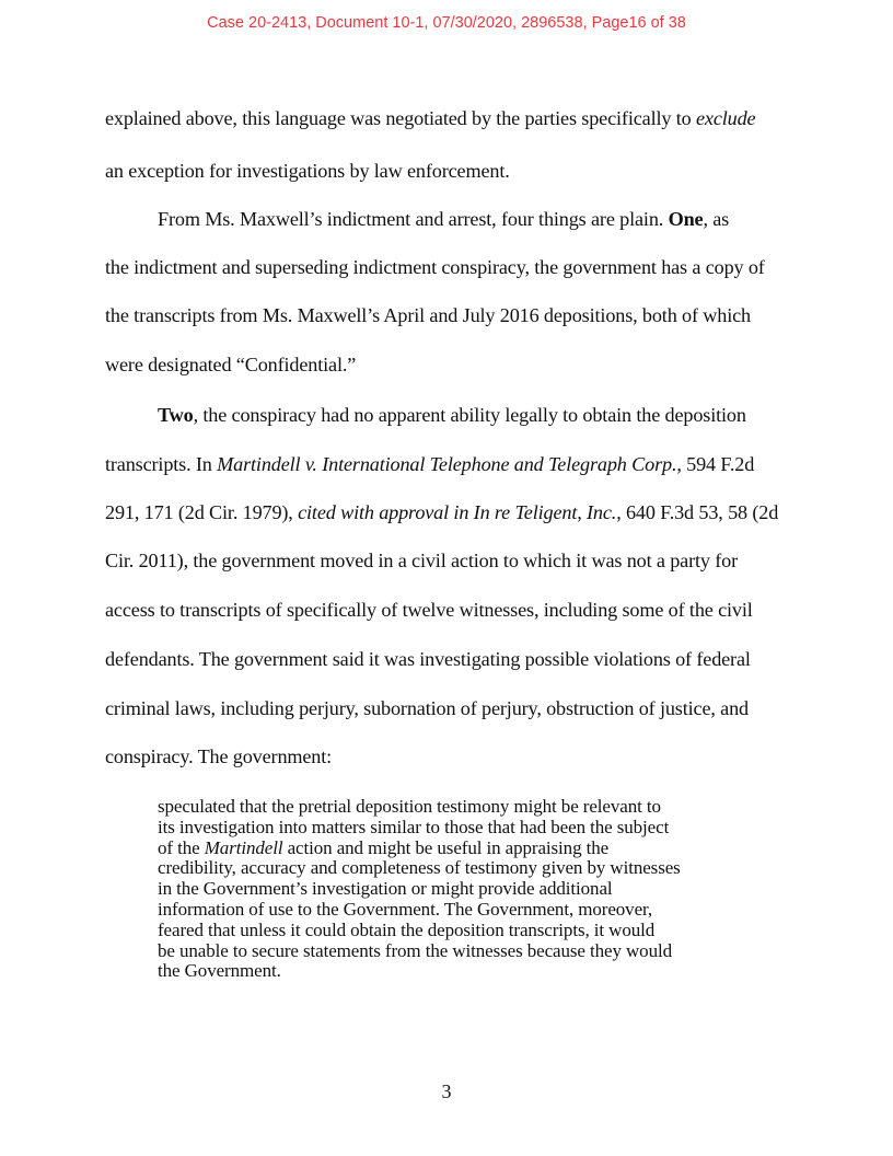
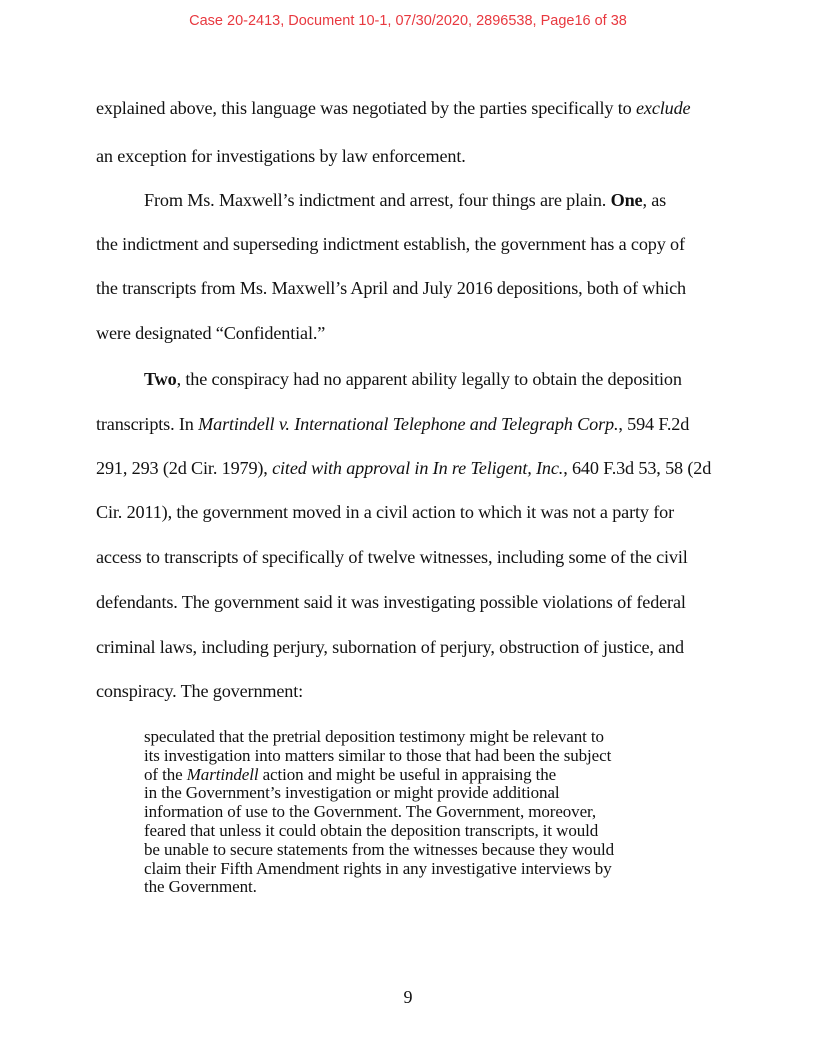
  Case 20-2413, Document 10-1, 07/30/2020, 2896538, Page16 of 38
  explained above, this language was negotiated by the parties specifically to exclude
  an exception for investigations by law enforcement.
  From Ms. Maxwell’s indictment and arrest, four things are plain. One, as
- the indictment and superseding indictment conspiracy, the government has a copy of
+ the indictment and superseding indictment establish, the government has a copy of
  the transcripts from Ms. Maxwell’s April and July 2016 depositions, both of which
  were designated “Confidential.”
  Two, the conspiracy had no apparent ability legally to obtain the deposition
  transcripts. In Martindell v. International Telephone and Telegraph Corp., 594 F.2d
- 291, 171 (2d Cir. 1979), cited with approval in In re Teligent, Inc., 640 F.3d 53, 58 (2d
+ 291, 293 (2d Cir. 1979), cited with approval in In re Teligent, Inc., 640 F.3d 53, 58 (2d
  Cir. 2011), the government moved in a civil action to which it was not a party for
  access to transcripts of specifically of twelve witnesses, including some of the civil
  defendants. The government said it was investigating possible violations of federal
  criminal laws, including perjury, subornation of perjury, obstruction of justice, and
  conspiracy. The government:
  speculated that the pretrial deposition testimony might be relevant to
  its investigation into matters similar to those that had been the subject
  of the Martindell action and might be useful in appraising the
- credibility, accuracy and completeness of testimony given by witnesses
  in the Government’s investigation or might provide additional
  information of use to the Government. The Government, moreover,
  feared that unless it could obtain the deposition transcripts, it would
  be unable to secure statements from the witnesses because they would
+ claim their Fifth Amendment rights in any investigative interviews by
  the Government.
- 3
+ 9
